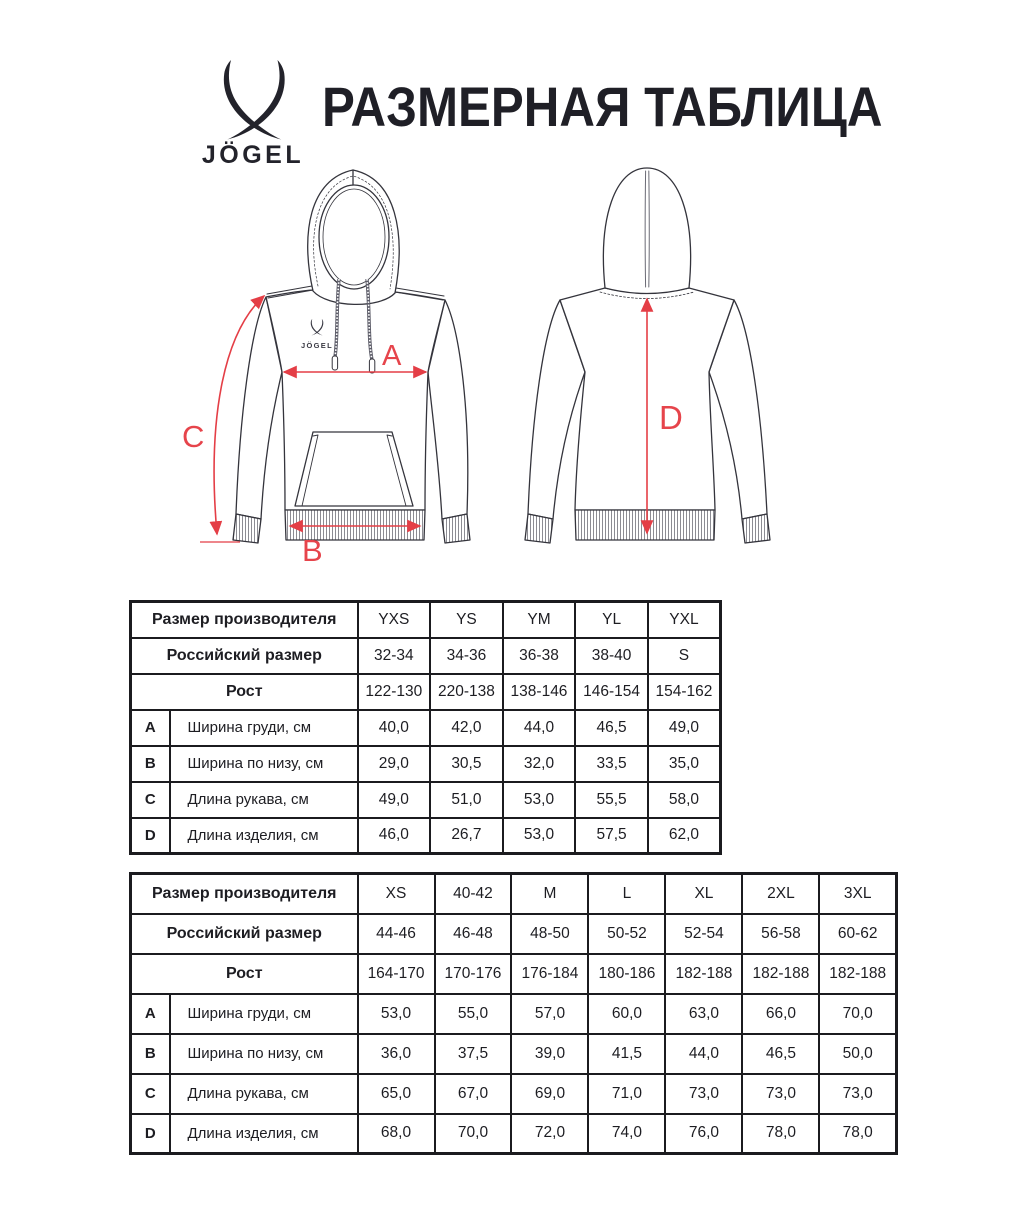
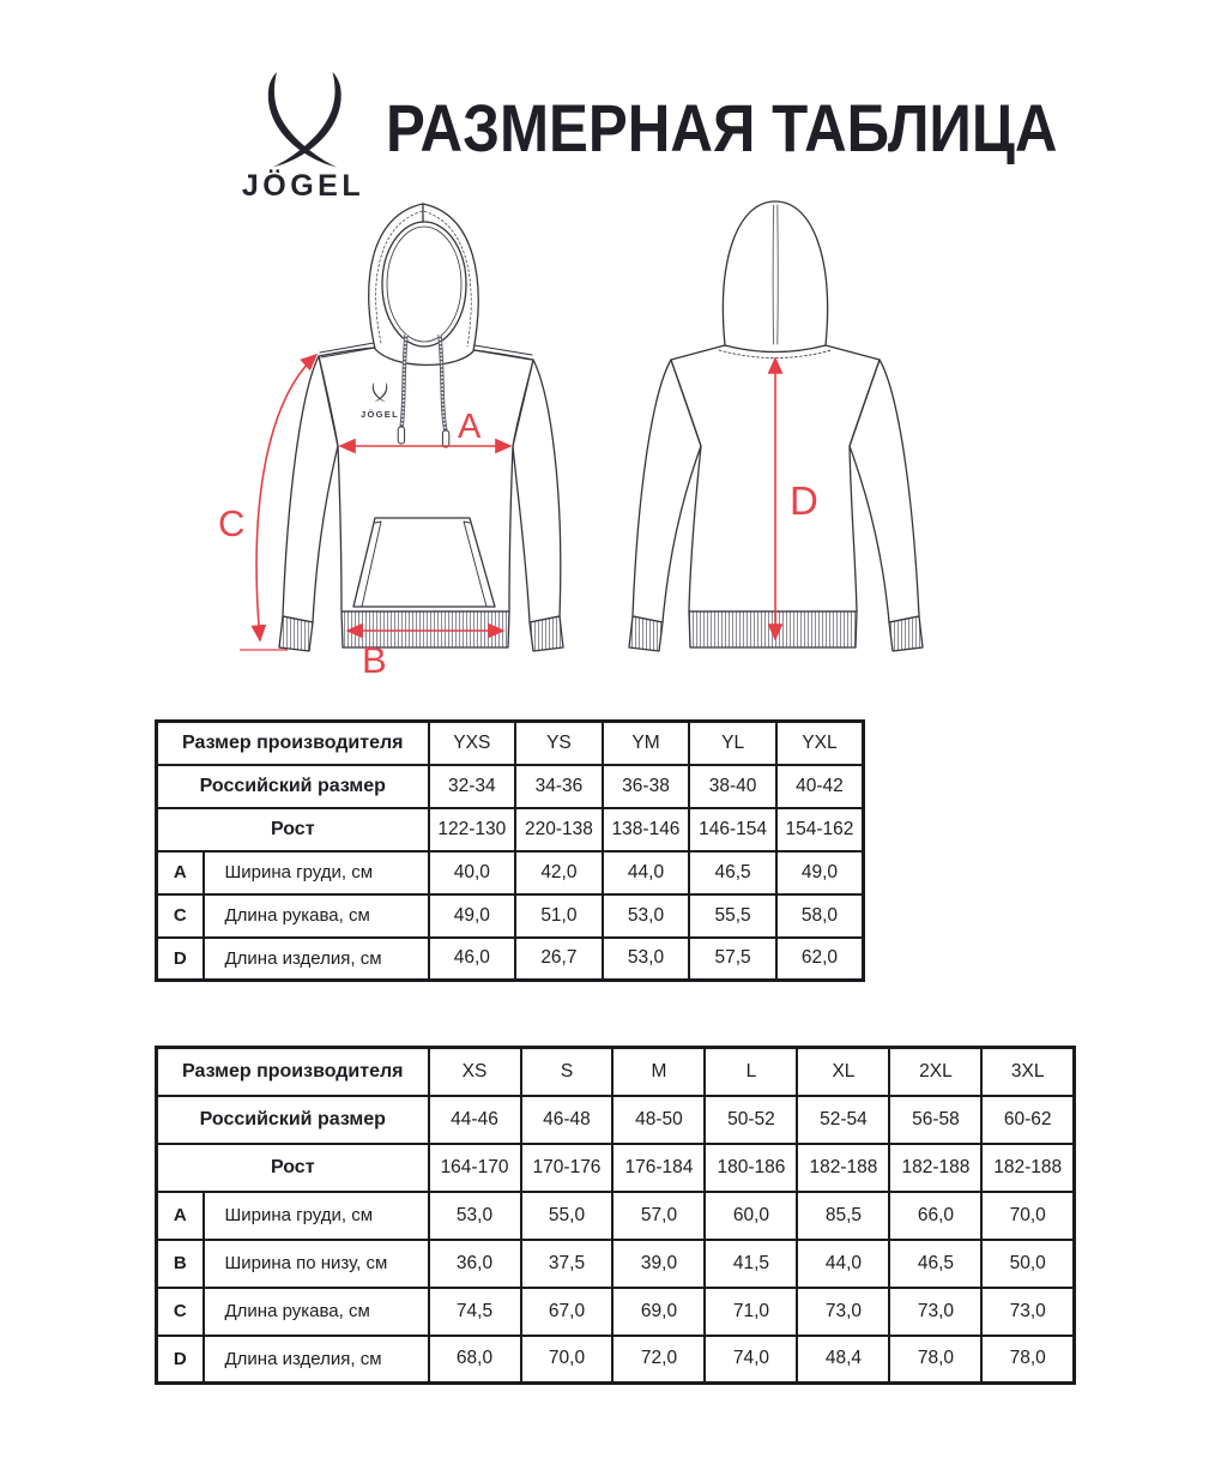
  JÖGEL
  РАЗМЕРНАЯ ТАБЛИЦА
  JÖGEL
  A
  B
  C
  D
  Размер производителя	YXS	YS	YM	YL	YXL
- Российский размер	32-34	34-36	36-38	38-40	S
+ Российский размер	32-34	34-36	36-38	38-40	40-42
  Рост	122-130	220-138	138-146	146-154	154-162
  A	Ширина груди, см	40,0	42,0	44,0	46,5	49,0
- B	Ширина по низу, см	29,0	30,5	32,0	33,5	35,0
  C	Длина рукава, см	49,0	51,0	53,0	55,5	58,0
  D	Длина изделия, см	46,0	26,7	53,0	57,5	62,0
- Размер производителя	XS	40-42	M	L	XL	2XL	3XL
+ Размер производителя	XS	S	M	L	XL	2XL	3XL
  Российский размер	44-46	46-48	48-50	50-52	52-54	56-58	60-62
  Рост	164-170	170-176	176-184	180-186	182-188	182-188	182-188
- A	Ширина груди, см	53,0	55,0	57,0	60,0	63,0	66,0	70,0
+ A	Ширина груди, см	53,0	55,0	57,0	60,0	85,5	66,0	70,0
  B	Ширина по низу, см	36,0	37,5	39,0	41,5	44,0	46,5	50,0
- C	Длина рукава, см	65,0	67,0	69,0	71,0	73,0	73,0	73,0
+ C	Длина рукава, см	74,5	67,0	69,0	71,0	73,0	73,0	73,0
- D	Длина изделия, см	68,0	70,0	72,0	74,0	76,0	78,0	78,0
+ D	Длина изделия, см	68,0	70,0	72,0	74,0	48,4	78,0	78,0
